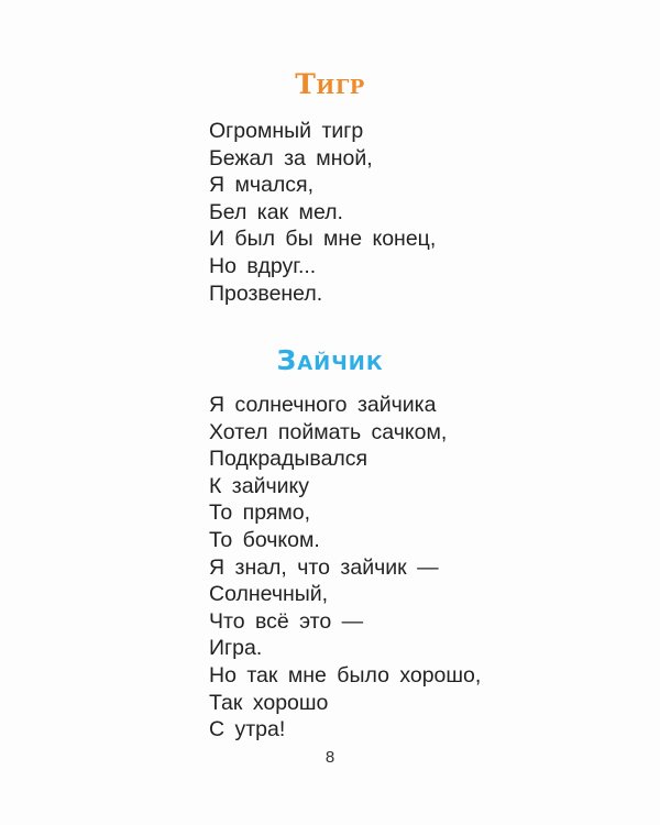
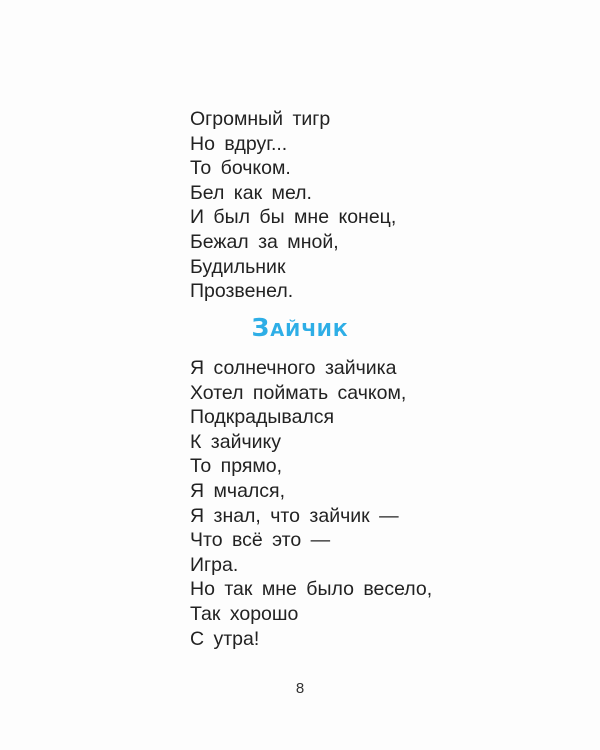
- Тигр
  Огромный тигр
- Бежал за мной,
+ Но вдруг...
- Я мчался,
+ То бочком.
  Бел как мел.
  И был бы мне конец,
- Но вдруг...
+ Бежал за мной,
+ Будильник
  Прозвенел.
  Зайчик
  Я солнечного зайчика
  Хотел поймать сачком,
  Подкрадывался
  К зайчику
  То прямо,
- То бочком.
+ Я мчался,
  Я знал, что зайчик —
- Солнечный,
  Что всё это —
  Игра.
- Но так мне было хорошо,
+ Но так мне было весело,
  Так хорошо
  С утра!
  8
